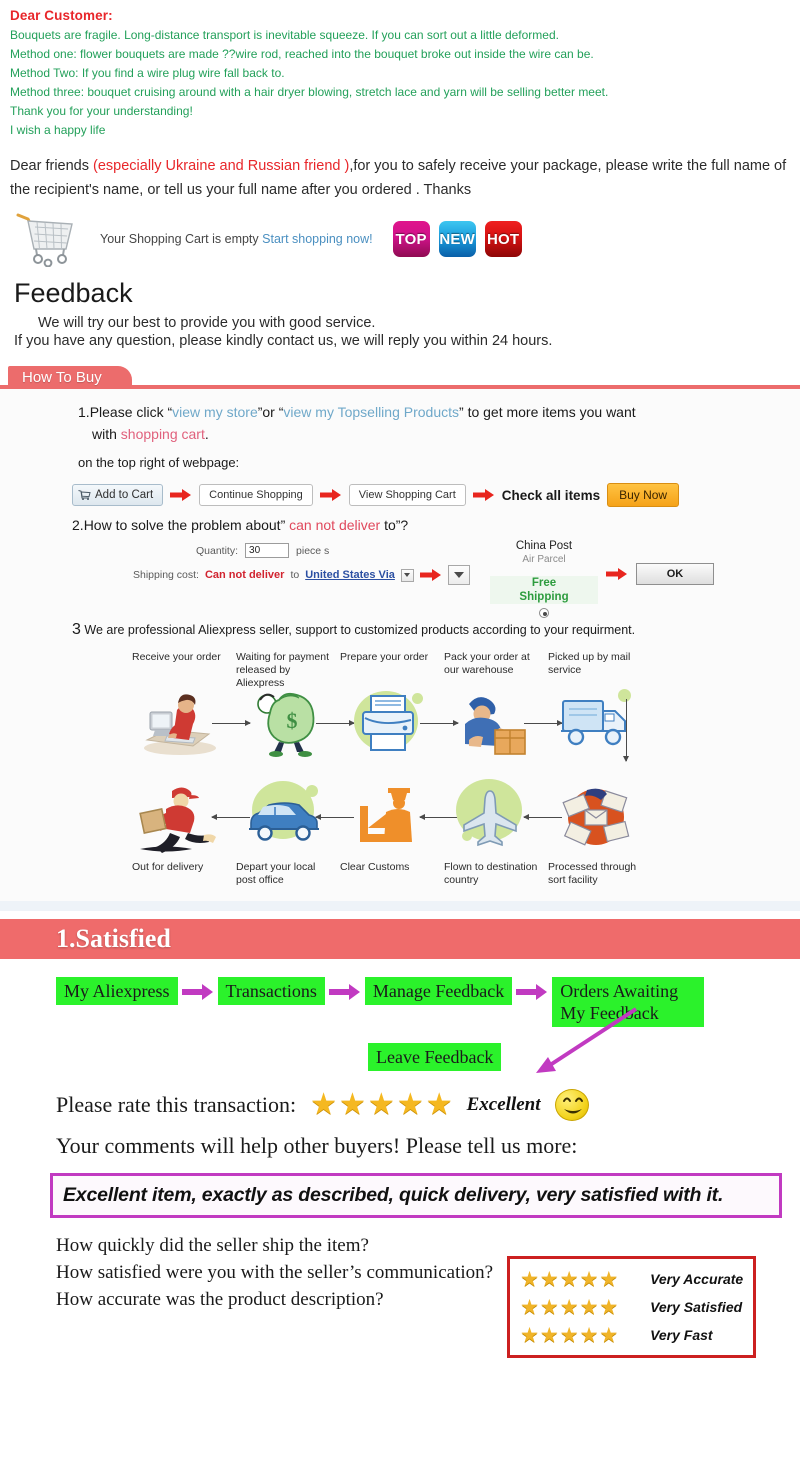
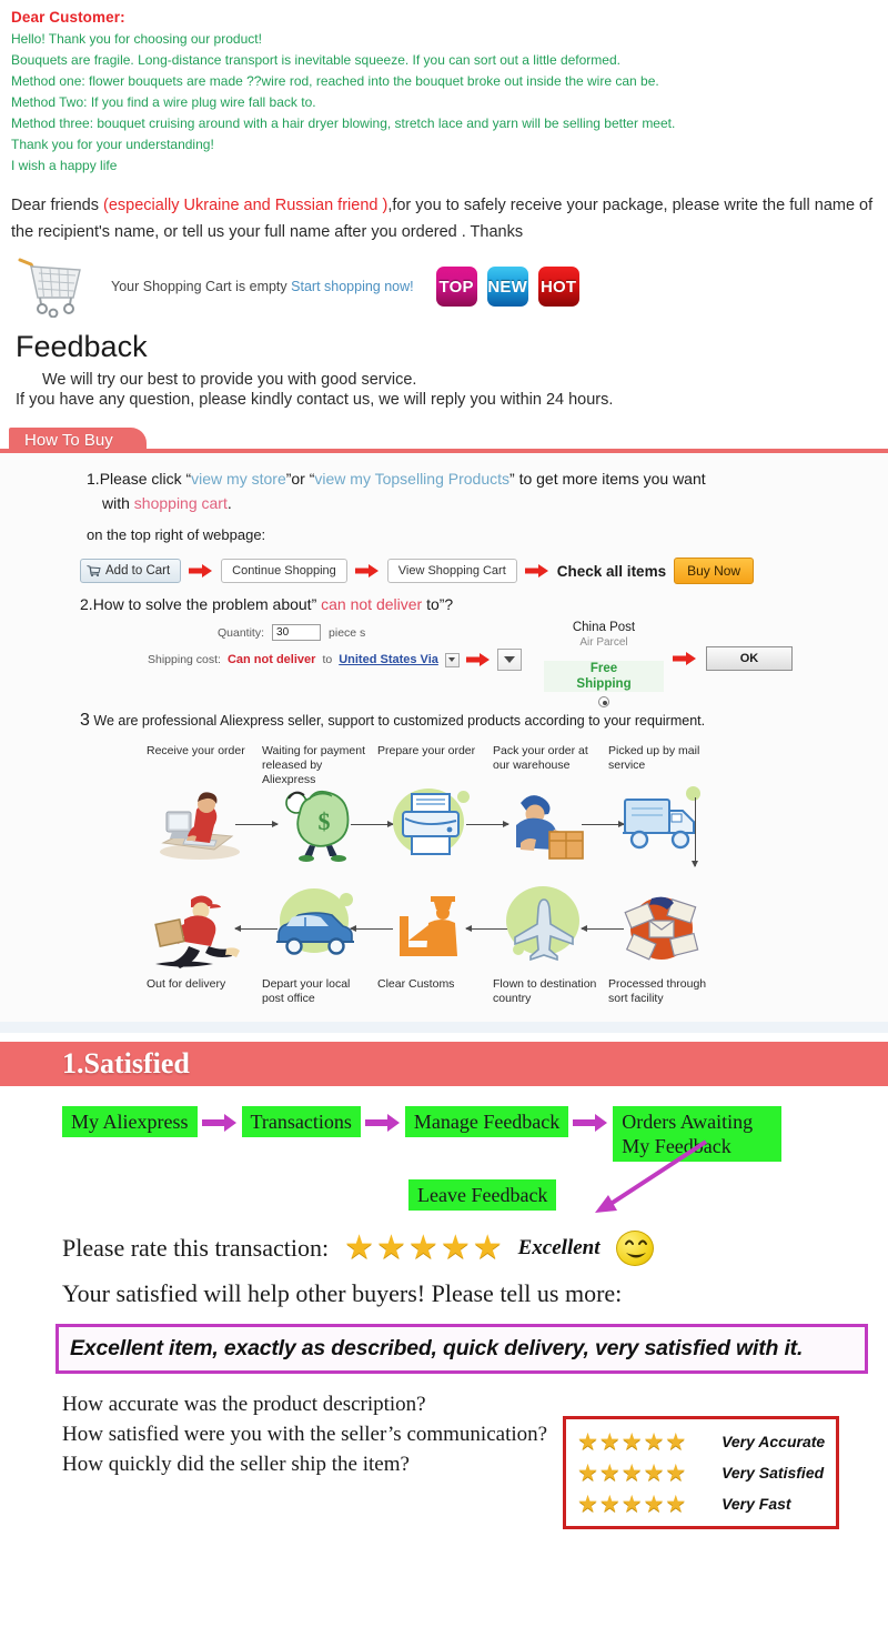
  Dear Customer:
+ Hello! Thank you for choosing our product!
  Bouquets are fragile. Long-distance transport is inevitable squeeze. If you can sort out a little deformed.
  Method one: flower bouquets are made ??wire rod, reached into the bouquet broke out inside the wire can be.
  Method Two: If you find a wire plug wire fall back to.
  Method three: bouquet cruising around with a hair dryer blowing, stretch lace and yarn will be selling better meet.
  Thank you for your understanding!
  I wish a happy life
  Dear friends (especially Ukraine and Russian friend ),for you to safely receive your package, please write the full name of the recipient's name, or tell us your full name after you ordered . Thanks
  Your Shopping Cart is empty Start shopping now!
  TOP
  NEW
  HOT
  Feedback
  We will try our best to provide you with good service.
  If you have any question, please kindly contact us, we will reply you within 24 hours.
  How To Buy
  1.Please click “view my store”or “view my Topselling Products” to get more items you want
  with shopping cart.
  on the top right of webpage:
  Add to Cart
  Continue Shopping
  View Shopping Cart
  Check all items
  Buy Now
  2.How to solve the problem about” can not deliver to”?
  Quantity:
  30
  piece s
  Shipping cost:
  Can not deliver
  to
  United States Via
  China Post
  Air Parcel
  Free
  Shipping
  OK
  3 We are professional Aliexpress seller, support to customized products according to your requirment.
  Receive your order
  Waiting for payment released by Aliexpress
  Prepare your order
  Pack your order at our warehouse
  Picked up by mail service
  $
  Out for delivery
  Depart your local post office
  Clear Customs
  Flown to destination country
  Processed through sort facility
  1.Satisfied
  My Aliexpress
  Transactions
  Manage Feedback
  Orders Awaiting My Feedack
  Leave Feedback
  Please rate this transaction:
  ★
  ★
  ★
  ★
  ★
  Excellent
- Your comments will help other buyers! Please tell us more:
+ Your satisfied will help other buyers! Please tell us more:
  Excellent item, exactly as described, quick delivery, very satisfied with it.
- How quickly did the seller ship the item?
+ How accurate was the product description?
  How satisfied were you with the seller’s communication?
- How accurate was the product description?
+ How quickly did the seller ship the item?
  ★
  ★
  ★
  ★
  ★
  Very Accurate
  ★
  ★
  ★
  ★
  ★
  Very Satisfied
  ★
  ★
  ★
  ★
  ★
  Very Fast
